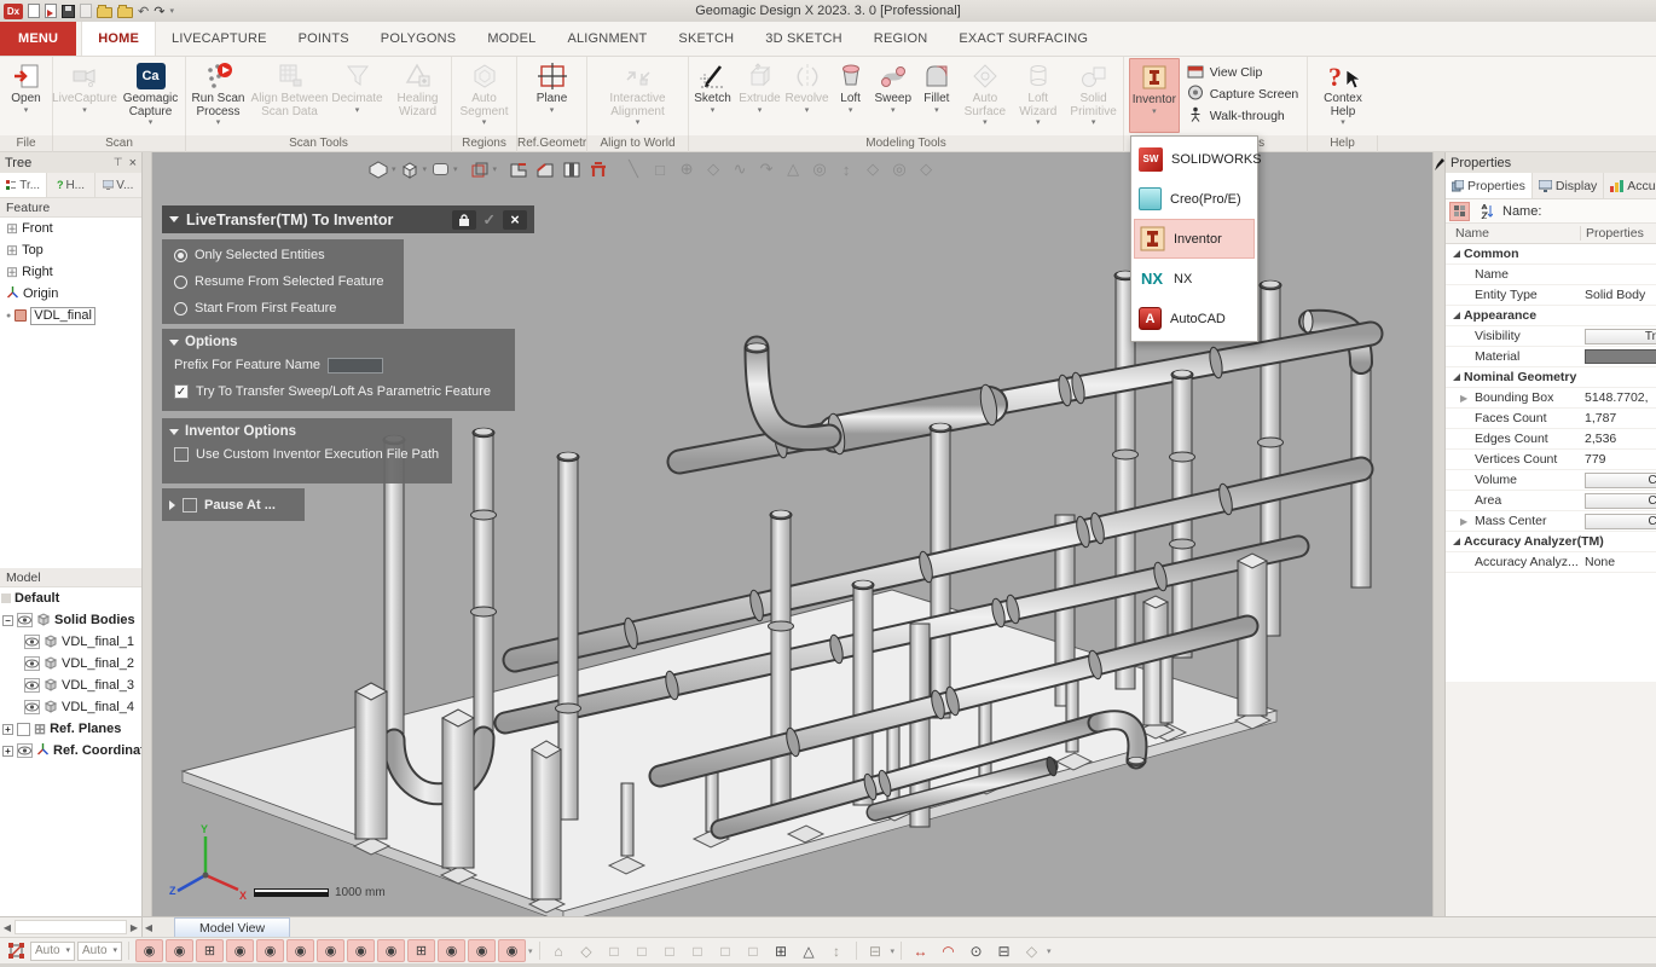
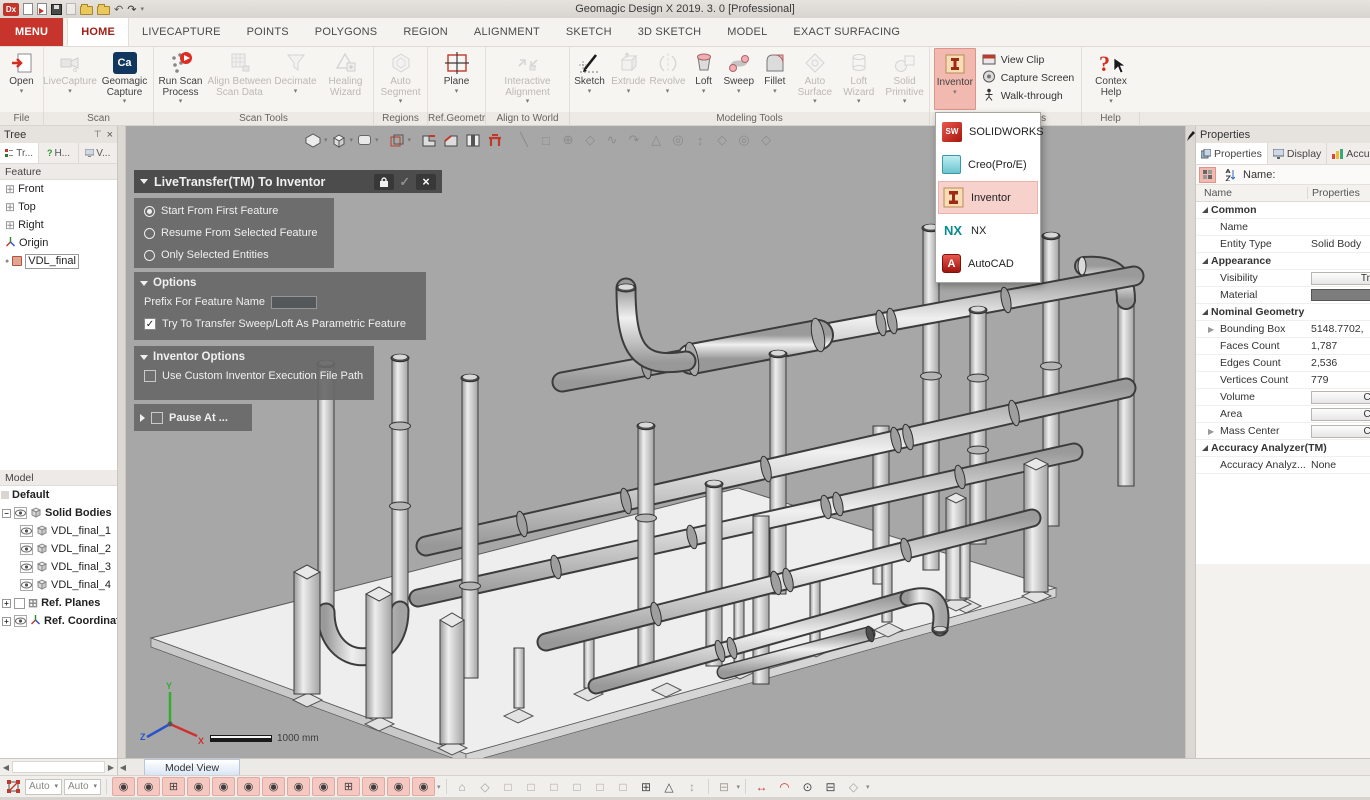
  Dx
  ↶
  ↷
- Geomagic Design X 2023. 3. 0 [Professional]
+ Geomagic Design X 2019. 3. 0 [Professional]
  MENU
  HOME
  LIVECAPTURE
  POINTS
  POLYGONS
- MODEL
+ REGION
  ALIGNMENT
  SKETCH
  3D SKETCH
- REGION
+ MODEL
  EXACT SURFACING
  Open
  LiveCapture
  Ca
  Geomagic Capture
  Run Scan Process
  Align Between Scan Data
  Decimate
  Healing Wizard
  Auto Segment
  Plane
  Interactive Alignment
  Sketch
  Extrude
  Revolve
  Loft
  Sweep
  Fillet
  Auto Surface
  Loft Wizard
  Solid Primitive
  Inventor
  View Clip
  Capture Screen
  Walk-through
  ?
  Contex Help
  File
  Scan
  Scan Tools
  Regions
  Ref.Geometr
  Align to World
  Modeling Tools
  Help
  Tree
  ⊤
  ×
  Tr...
  ?
  H...
  V...
  Feature
  ⊞
  Front
  ⊞
  Top
  ⊞
  Right
  Origin
  VDL_final
  Model
  Default
  −
  Solid Bodies
  VDL_final_1
  VDL_final_2
  VDL_final_3
  VDL_final_4
  +
  ⊞
  Ref. Planes
  +
  Ref. Coordina
  ╲
  ⊕
  ∿
  ↷
  ◎
  ↕
  ◎
  LiveTransfer(TM) To Inventor
  ✓
  ×
- Only Selected Entities
+ Start From First Feature
  Resume From Selected Feature
- Start From First Feature
+ Only Selected Entities
  Options
  Prefix For Feature Name
  ✓
  Try To Transfer Sweep/Loft As Parametric Feature
  Inventor Options
  Use Custom Inventor Execution File Path
  Pause At ...
  Y
  Z
  X
  1000 mm
  Properties
  Properties
  Display
  Name:
  Name
  Properties
  Common
  Name
  Entity Type
  Solid Body
  Appearance
  Visibility
  Material
  Nominal Geometry
  ▶
  Bounding Box
  5148.7702,
  Faces Count
  1,787
  Edges Count
  2,536
  Vertices Count
  779
  Volume
  Area
  ▶
  Mass Center
  Accuracy Analyzer(TM)
  Accuracy Analyz...
  None
  SW
  SOLIDWORKS
  Creo(Pro/E)
  Inventor
  NX
  NX
  A
  AutoCAD
  ◀
  ▶
  ◀
  Model View
  Auto
  Auto
  ◉
  ◉
  ⊞
  ◉
  ◉
  ◉
  ◉
  ◉
  ◉
  ⊞
  ◉
  ◉
  ◉
  ⌂
  ◇
  □
  □
  □
  □
  □
  □
  ⊞
  △
  ↕
  ⊟
  ↔
  ◠
  ⊙
  ⊟
  ◇
